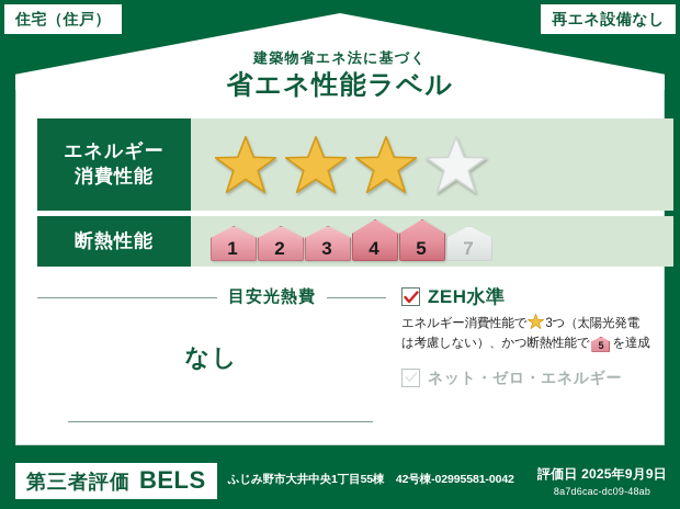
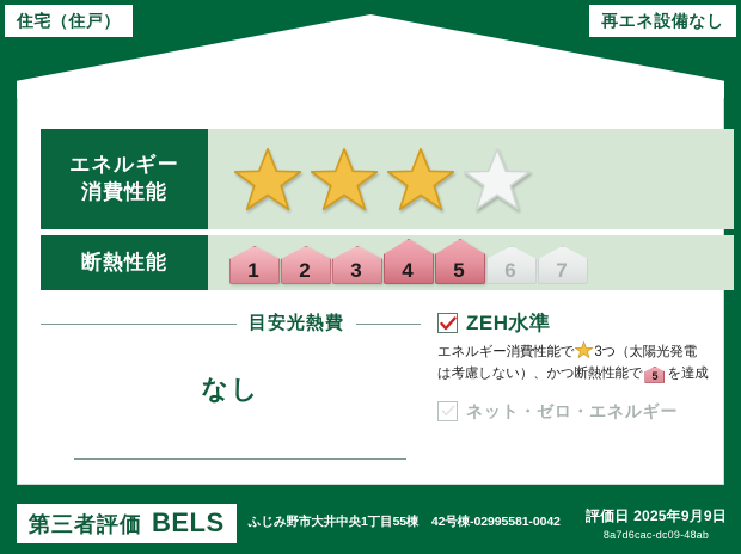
  住宅（住戸）
  再エネ設備なし
- 建築物省エネ法に基づく
- 省エネ性能ラベル
  エネルギー
  消費性能
  断熱性能
  1
  2
  3
  4
  5
+ 6
  7
  目安光熱費
  なし
  ZEH水準
  エネルギー消費性能で 3つ（太陽光発電
  は考慮しない）、かつ断熱性能で 5 を達成
  ネット・ゼロ・エネルギー
  第三者評価
  BELS
  ふじみ野市大井中央1丁目55棟 42号棟-02995581-0042
  評価日 2025年9月9日
  8a7d6cac-dc09-48ab
